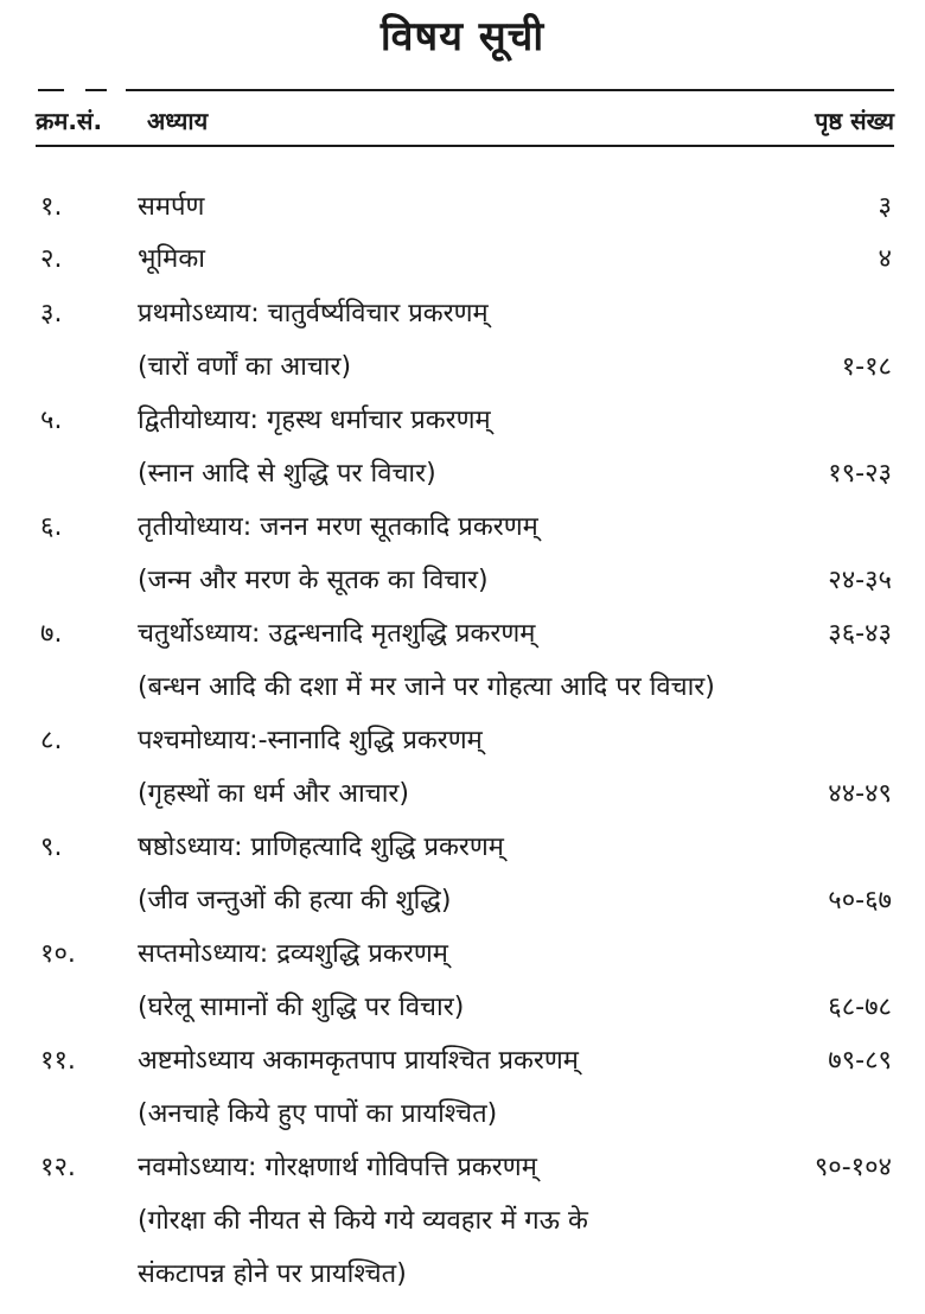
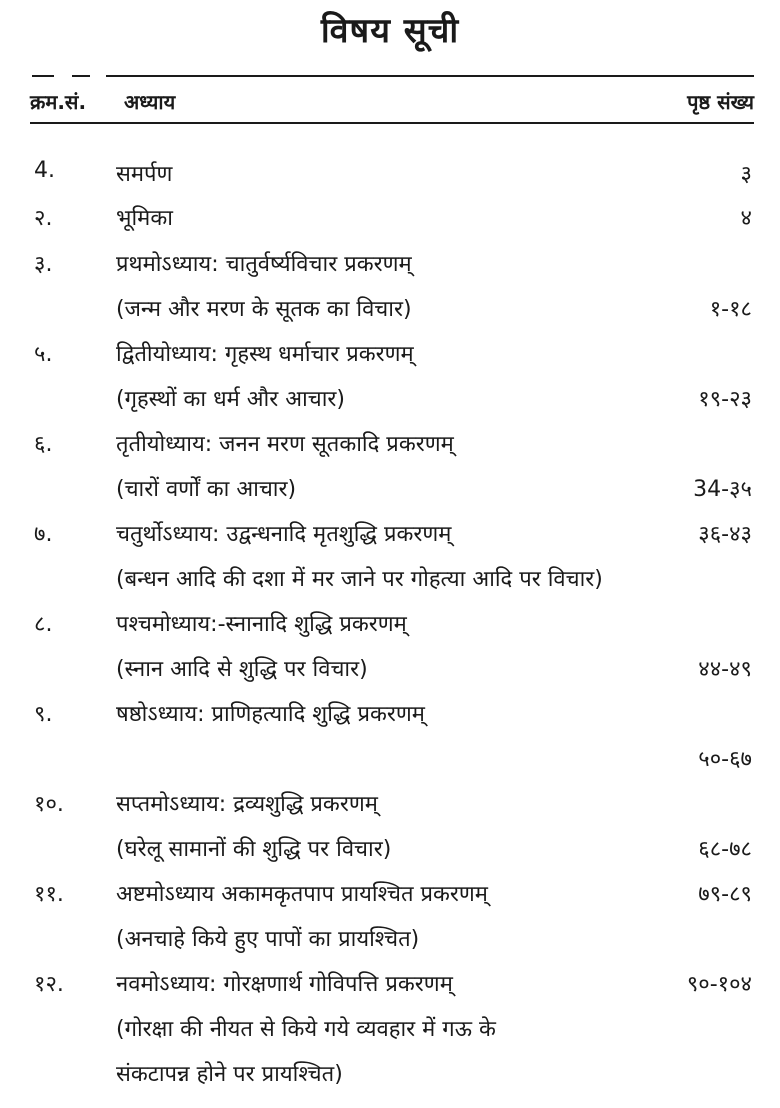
  विषय सूची
  क्रम.सं.
  अध्याय
  पृष्ठ संख्य
- १.
+ 4.
  समर्पण
  ३
  २.
  भूमिका
  ४
  ३.
  प्रथमोऽध्याय: चातुर्वर्ष्यविचार प्रकरणम्
- (चारों वर्णों का आचार)
+ (जन्म और मरण के सूतक का विचार)
  १-१८
  ५.
  द्वितीयोध्याय: गृहस्थ धर्माचार प्रकरणम्
- (स्नान आदि से शुद्धि पर विचार)
+ (गृहस्थों का धर्म और आचार)
  १९-२३
  ६.
  तृतीयोध्याय: जनन मरण सूतकादि प्रकरणम्
- (जन्म और मरण के सूतक का विचार)
+ (चारों वर्णों का आचार)
- २४-३५
+ 34-३५
  ७.
  चतुर्थोऽध्याय: उद्वन्धनादि मृतशुद्धि प्रकरणम्
  ३६-४३
  (बन्धन आदि की दशा में मर जाने पर गोहत्या आदि पर विचार)
  ८.
  पश्चमोध्याय:-स्नानादि शुद्धि प्रकरणम्
- (गृहस्थों का धर्म और आचार)
+ (स्नान आदि से शुद्धि पर विचार)
  ४४-४९
  ९.
  षष्ठोऽध्याय: प्राणिहत्यादि शुद्धि प्रकरणम्
- (जीव जन्तुओं की हत्या की शुद्धि)
  ५०-६७
  १०.
  सप्तमोऽध्याय: द्रव्यशुद्धि प्रकरणम्
  (घरेलू सामानों की शुद्धि पर विचार)
  ६८-७८
  ११.
  अष्टमोऽध्याय अकामकृतपाप प्रायश्चित प्रकरणम्
  ७९-८९
  (अनचाहे किये हुए पापों का प्रायश्चित)
  १२.
  नवमोऽध्याय: गोरक्षणार्थ गोविपत्ति प्रकरणम्
  ९०-१०४
  (गोरक्षा की नीयत से किये गये व्यवहार में गऊ के
  संकटापन्न होने पर प्रायश्चित)
